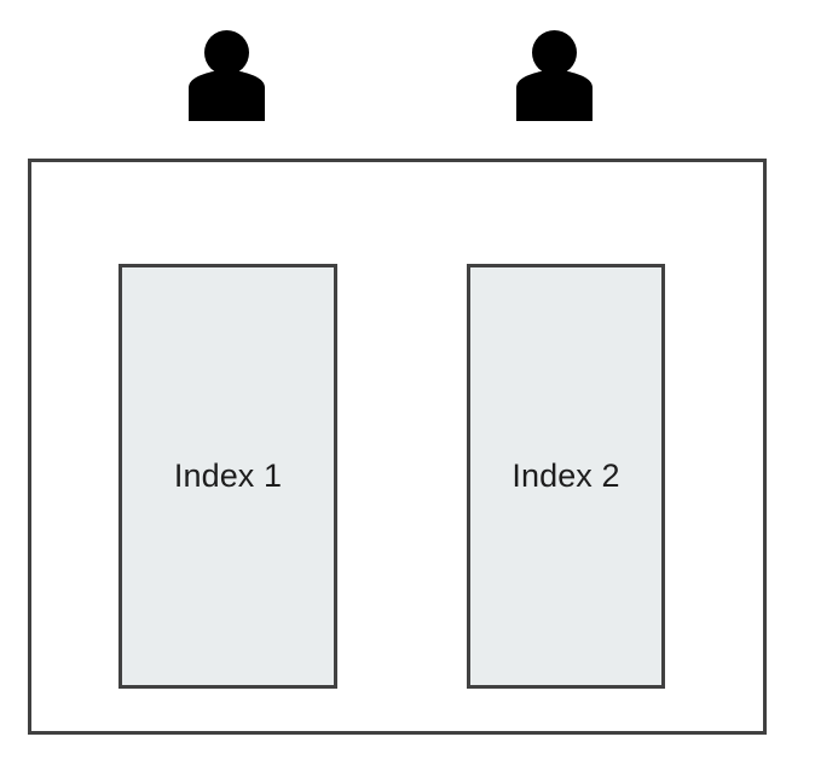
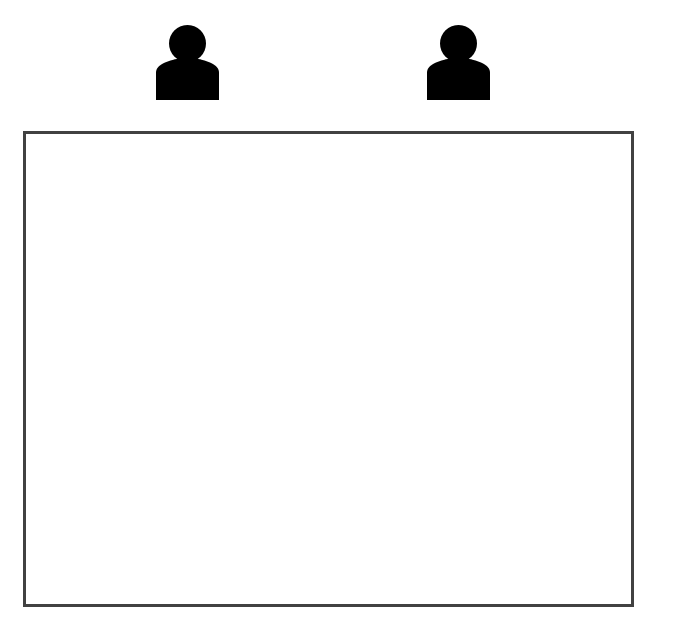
- Index 1
- Index 2
